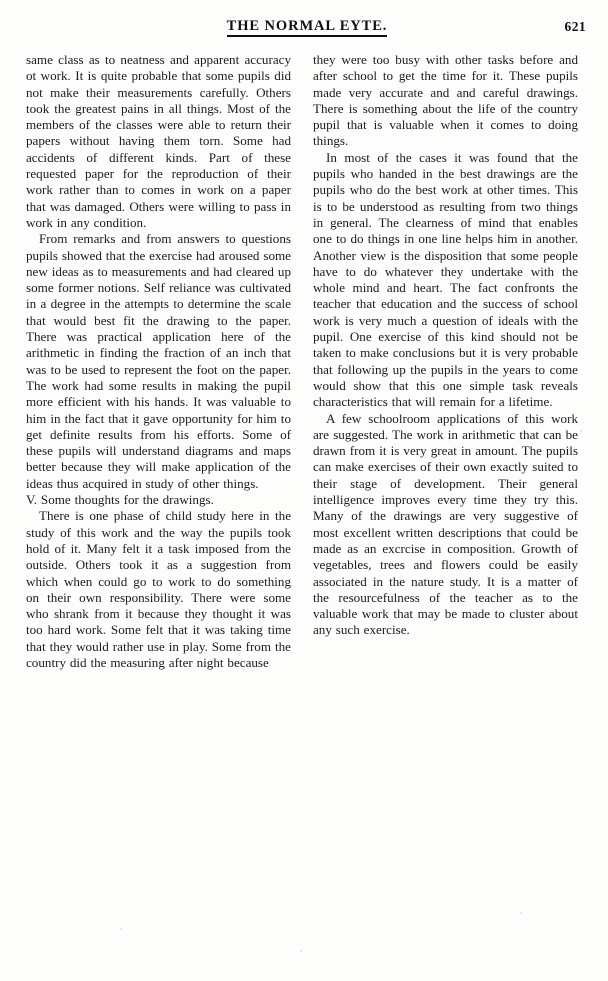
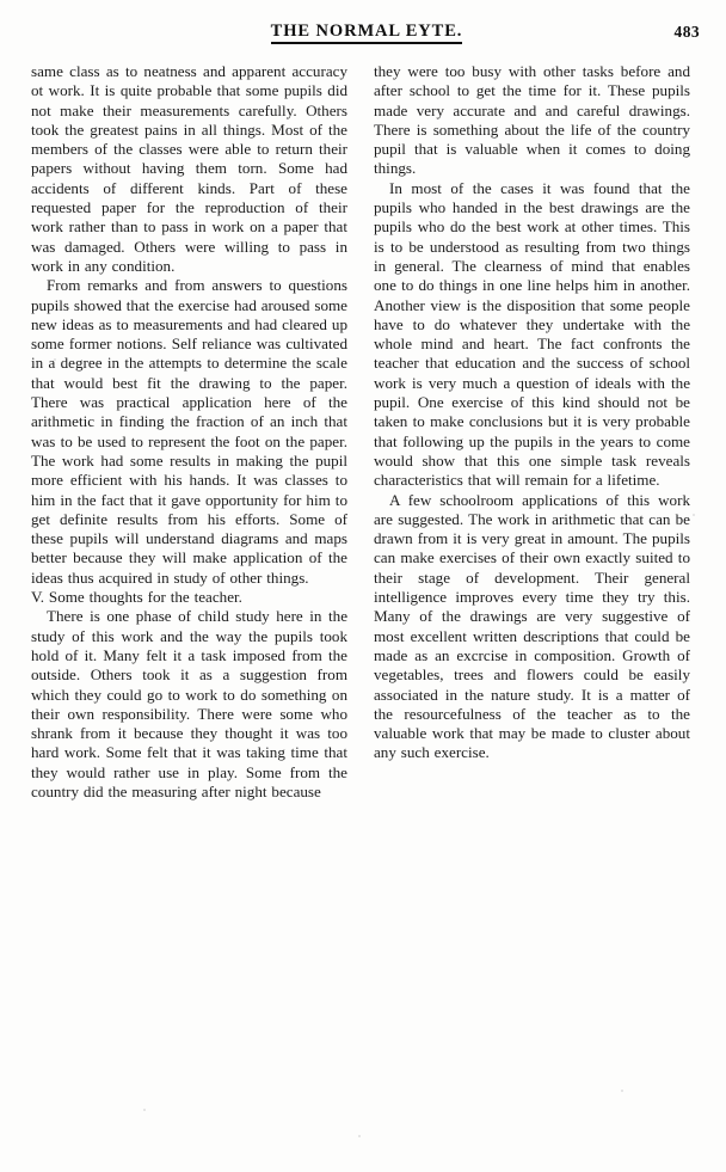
  THE NORMAL EYTE.
- 621
+ 483
- same class as to neatness and apparent accuracy ot work. It is quite probable that some pupils did not make their measurements carefully. Others took the greatest pains in all things. Most of the members of the classes were able to return their papers without having them torn. Some had accidents of different kinds. Part of these requested paper for the reproduction of their work rather than to comes in work on a paper that was damaged. Others were willing to pass in work in any condition.
+ same class as to neatness and apparent accuracy ot work. It is quite probable that some pupils did not make their measurements carefully. Others took the greatest pains in all things. Most of the members of the classes were able to return their papers without having them torn. Some had accidents of different kinds. Part of these requested paper for the reproduction of their work rather than to pass in work on a paper that was damaged. Others were willing to pass in work in any condition.
- From remarks and from answers to questions pupils showed that the exercise had aroused some new ideas as to measurements and had cleared up some former notions. Self reliance was cultivated in a degree in the attempts to determine the scale that would best fit the drawing to the paper. There was practical application here of the arithmetic in finding the fraction of an inch that was to be used to represent the foot on the paper. The work had some results in making the pupil more efficient with his hands. It was valuable to him in the fact that it gave opportunity for him to get definite results from his efforts. Some of these pupils will understand diagrams and maps better because they will make application of the ideas thus acquired in study of other things.
+ From remarks and from answers to questions pupils showed that the exercise had aroused some new ideas as to measurements and had cleared up some former notions. Self reliance was cultivated in a degree in the attempts to determine the scale that would best fit the drawing to the paper. There was practical application here of the arithmetic in finding the fraction of an inch that was to be used to represent the foot on the paper. The work had some results in making the pupil more efficient with his hands. It was classes to him in the fact that it gave opportunity for him to get definite results from his efforts. Some of these pupils will understand diagrams and maps better because they will make application of the ideas thus acquired in study of other things.
- V. Some thoughts for the drawings.
+ V. Some thoughts for the teacher.
- There is one phase of child study here in the study of this work and the way the pupils took hold of it. Many felt it a task imposed from the outside. Others took it as a suggestion from which when could go to work to do something on their own responsibility. There were some who shrank from it because they thought it was too hard work. Some felt that it was taking time that they would rather use in play. Some from the country did the measuring after night because
+ There is one phase of child study here in the study of this work and the way the pupils took hold of it. Many felt it a task imposed from the outside. Others took it as a suggestion from which they could go to work to do something on their own responsibility. There were some who shrank from it because they thought it was too hard work. Some felt that it was taking time that they would rather use in play. Some from the country did the measuring after night because
  they were too busy with other tasks before and after school to get the time for it. These pupils made very accurate and and careful drawings. There is something about the life of the country pupil that is valuable when it comes to doing things.
  In most of the cases it was found that the pupils who handed in the best drawings are the pupils who do the best work at other times. This is to be understood as resulting from two things in general. The clearness of mind that enables one to do things in one line helps him in another. Another view is the disposition that some people have to do whatever they undertake with the whole mind and heart. The fact confronts the teacher that education and the success of school work is very much a question of ideals with the pupil. One exercise of this kind should not be taken to make conclusions but it is very probable that following up the pupils in the years to come would show that this one simple task reveals characteristics that will remain for a lifetime.
  A few schoolroom applications of this work are suggested. The work in arithmetic that can be drawn from it is very great in amount. The pupils can make exercises of their own exactly suited to their stage of development. Their general intelligence improves every time they try this. Many of the drawings are very suggestive of most excellent written descriptions that could be made as an excrcise in composition. Growth of vegetables, trees and flowers could be easily associated in the nature study. It is a matter of the resourcefulness of the teacher as to the valuable work that may be made to cluster about any such exercise.
